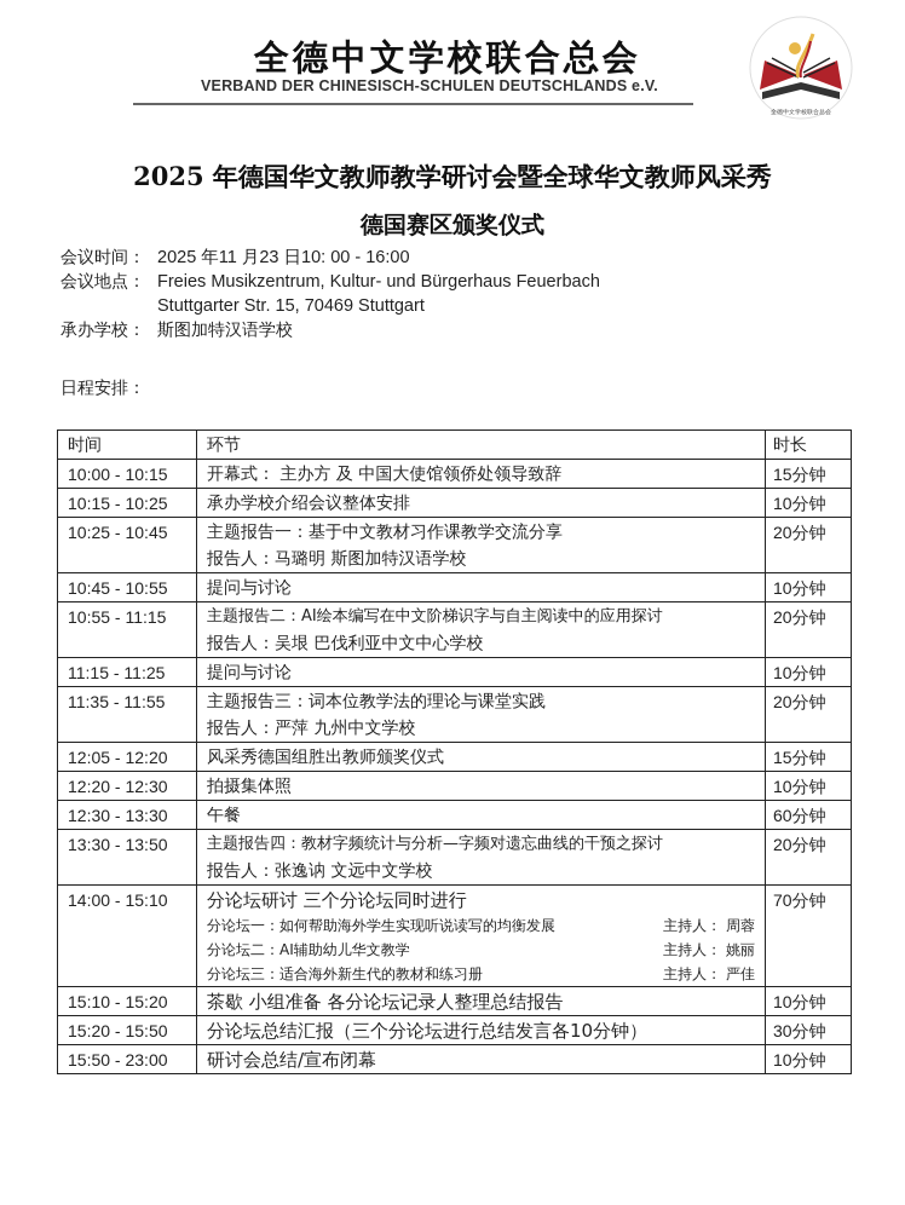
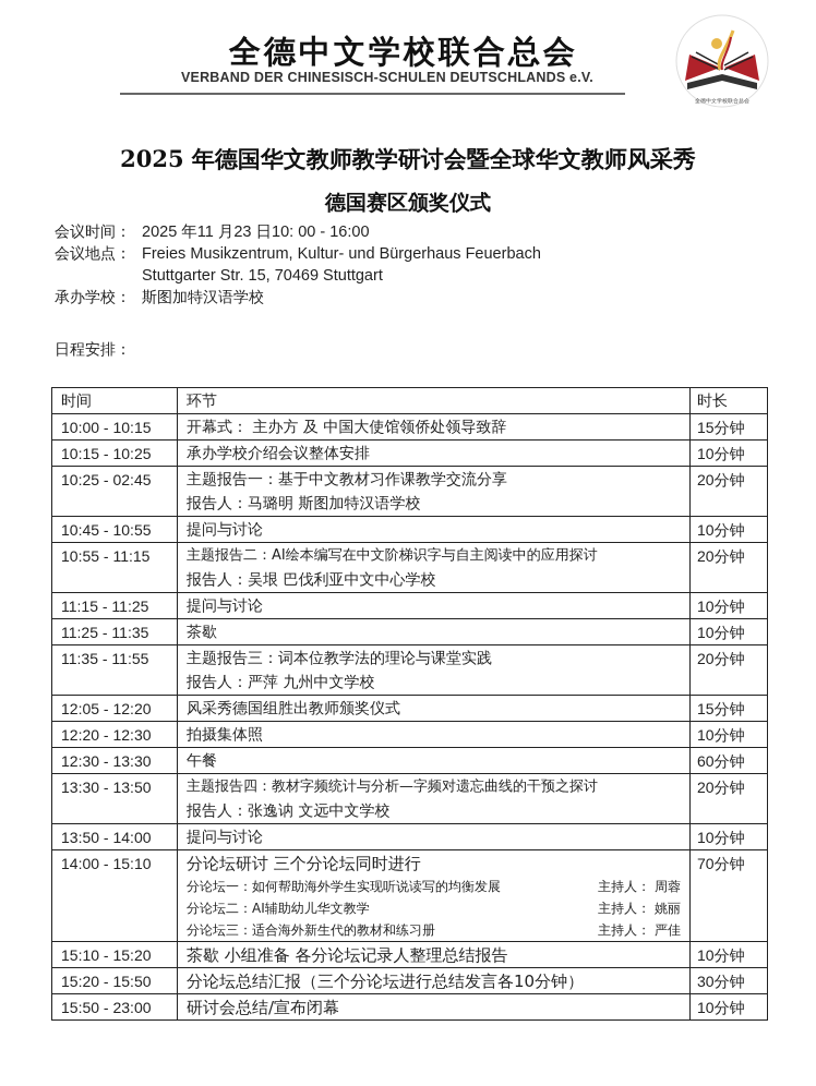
  全德中文学校联合总会
  VERBAND DER CHINESISCH-SCHULEN DEUTSCHLANDS e.V.
  2025 年德国华文教师教学研讨会暨全球华文教师风采秀
  德国赛区颁奖仪式
  会议时间： 2025 年11 月23 日10: 00 - 16:00
  会议地点： Freies Musikzentrum, Kultur- und Bürgerhaus Feuerbach
  Stuttgarter Str. 15, 70469 Stuttgart
  承办学校： 斯图加特汉语学校
  日程安排：
  时间	环节	时长
  10:00 - 10:15	开幕式： 主办方 及 中国大使馆领侨处领导致辞	15分钟
  10:15 - 10:25	承办学校介绍会议整体安排	10分钟
- 10:25 - 10:45	主题报告一：基于中文教材习作课教学交流分享 报告人：马璐明 斯图加特汉语学校	20分钟
+ 10:25 - 02:45	主题报告一：基于中文教材习作课教学交流分享 报告人：马璐明 斯图加特汉语学校	20分钟
  10:45 - 10:55	提问与讨论	10分钟
  10:55 - 11:15	主题报告二：AI绘本编写在中文阶梯识字与自主阅读中的应用探讨 报告人：吴垠 巴伐利亚中文中心学校	20分钟
  11:15 - 11:25	提问与讨论	10分钟
+ 11:25 - 11:35	茶歇	10分钟
  11:35 - 11:55	主题报告三：词本位教学法的理论与课堂实践 报告人：严萍 九州中文学校	20分钟
  12:05 - 12:20	风采秀德国组胜出教师颁奖仪式	15分钟
  12:20 - 12:30	拍摄集体照	10分钟
  12:30 - 13:30	午餐	60分钟
  13:30 - 13:50	主题报告四：教材字频统计与分析—字频对遗忘曲线的干预之探讨 报告人：张逸讷 文远中文学校	20分钟
+ 13:50 - 14:00	提问与讨论	10分钟
  14:00 - 15:10	分论坛研讨 三个分论坛同时进行 分论坛一：如何帮助海外学生实现听说读写的均衡发展 主持人： 周蓉 分论坛二：AI辅助幼儿华文教学 主持人： 姚丽 分论坛三：适合海外新生代的教材和练习册 主持人： 严佳	70分钟
  15:10 - 15:20	茶歇 小组准备 各分论坛记录人整理总结报告	10分钟
  15:20 - 15:50	分论坛总结汇报（三个分论坛进行总结发言各10分钟）	30分钟
  15:50 - 23:00	研讨会总结/宣布闭幕	10分钟
